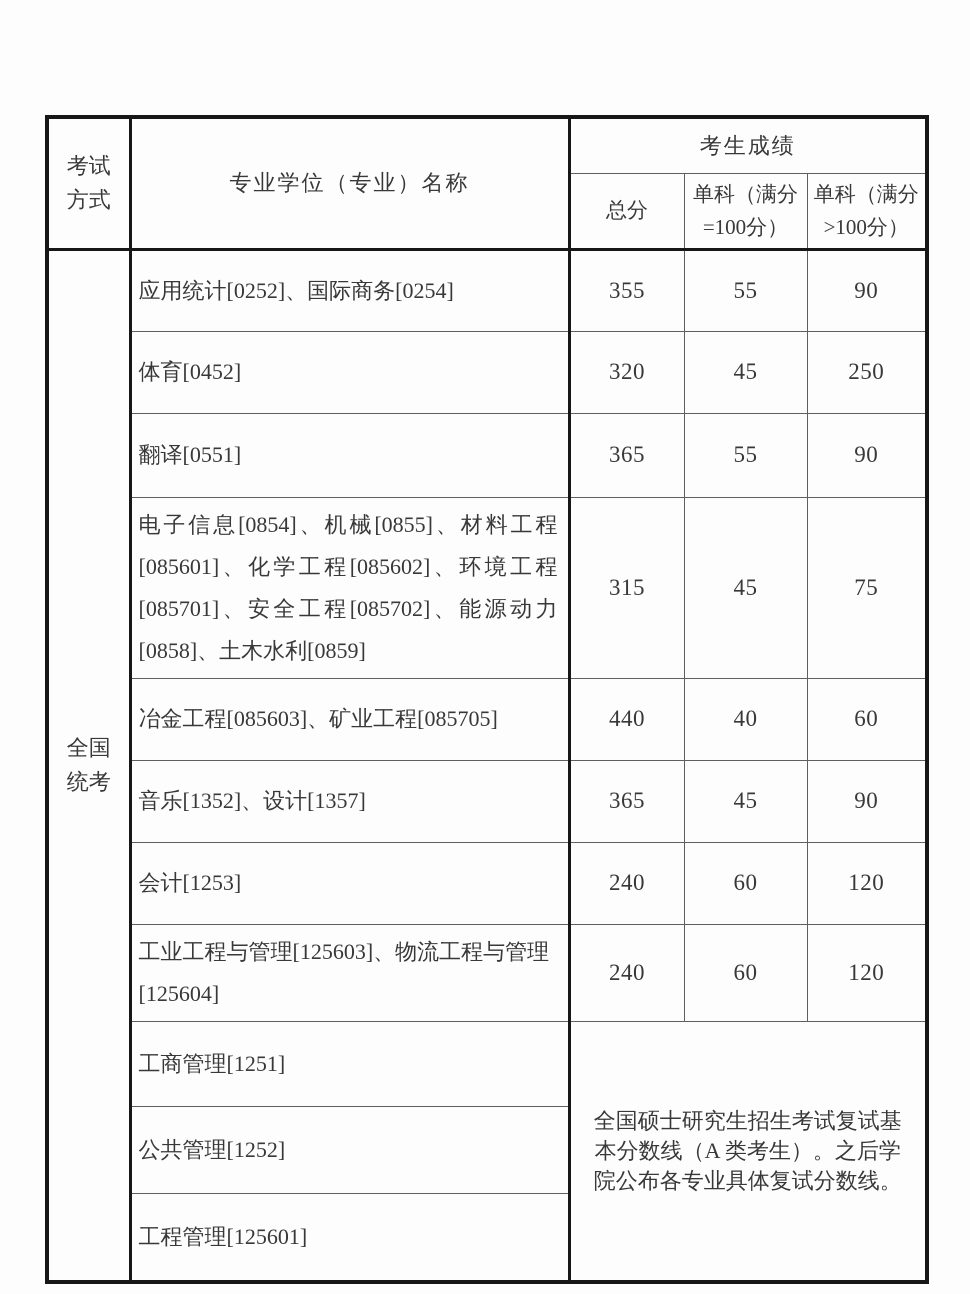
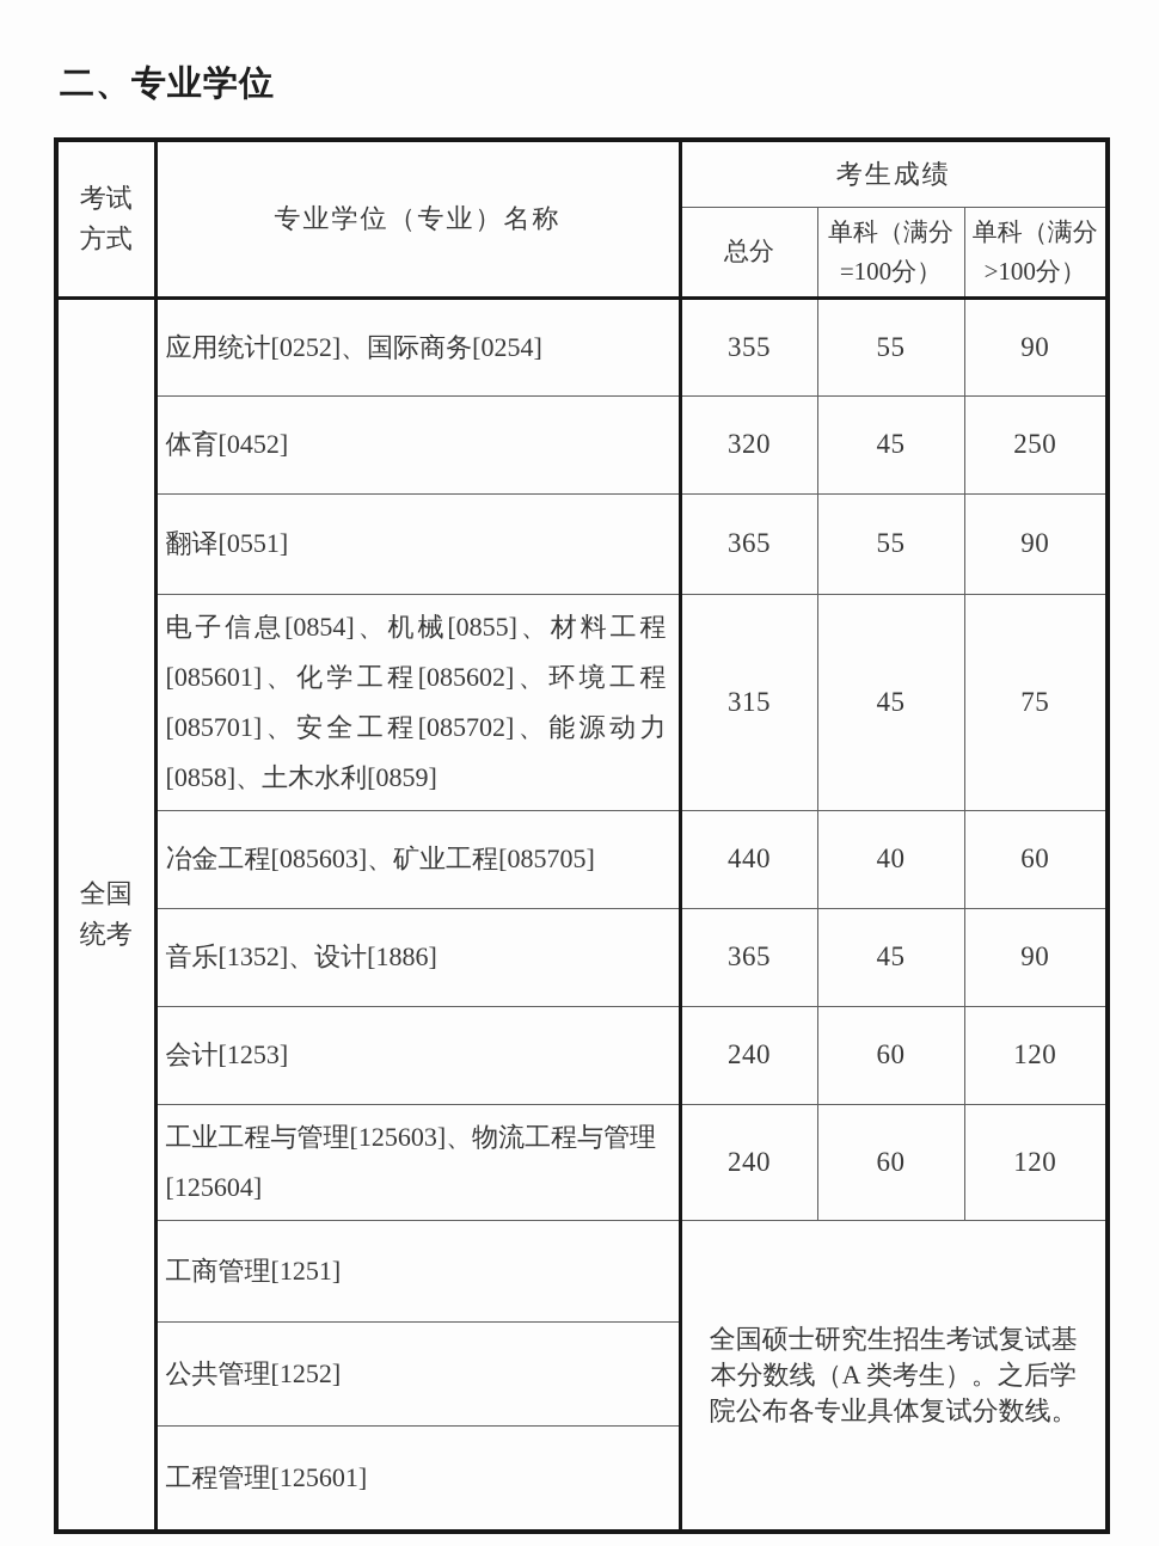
+ 二、专业学位
  考试方式	专业学位（专业）名称	考生成绩
  总分	单科（满分=100分）	单科（满分>100分）
  全国统考	应用统计[0252]、国际商务[0254]	355	55	90
  体育[0452]	320	45	250
  翻译[0551]	365	55	90
  电子信息[0854]、机械[0855]、材料工程[085601]、化学工程[085602]、环境工程[085701]、安全工程[085702]、能源动力[0858]、土木水利[0859]	315	45	75
  冶金工程[085603]、矿业工程[085705]	440	40	60
- 音乐[1352]、设计[1357]	365	45	90
+ 音乐[1352]、设计[1886]	365	45	90
  会计[1253]	240	60	120
  工业工程与管理[125603]、物流工程与管理[125604]	240	60	120
  工商管理[1251]	全国硕士研究生招生考试复试基本分数线（A 类考生）。之后学院公布各专业具体复试分数线。
  公共管理[1252]
  工程管理[125601]
